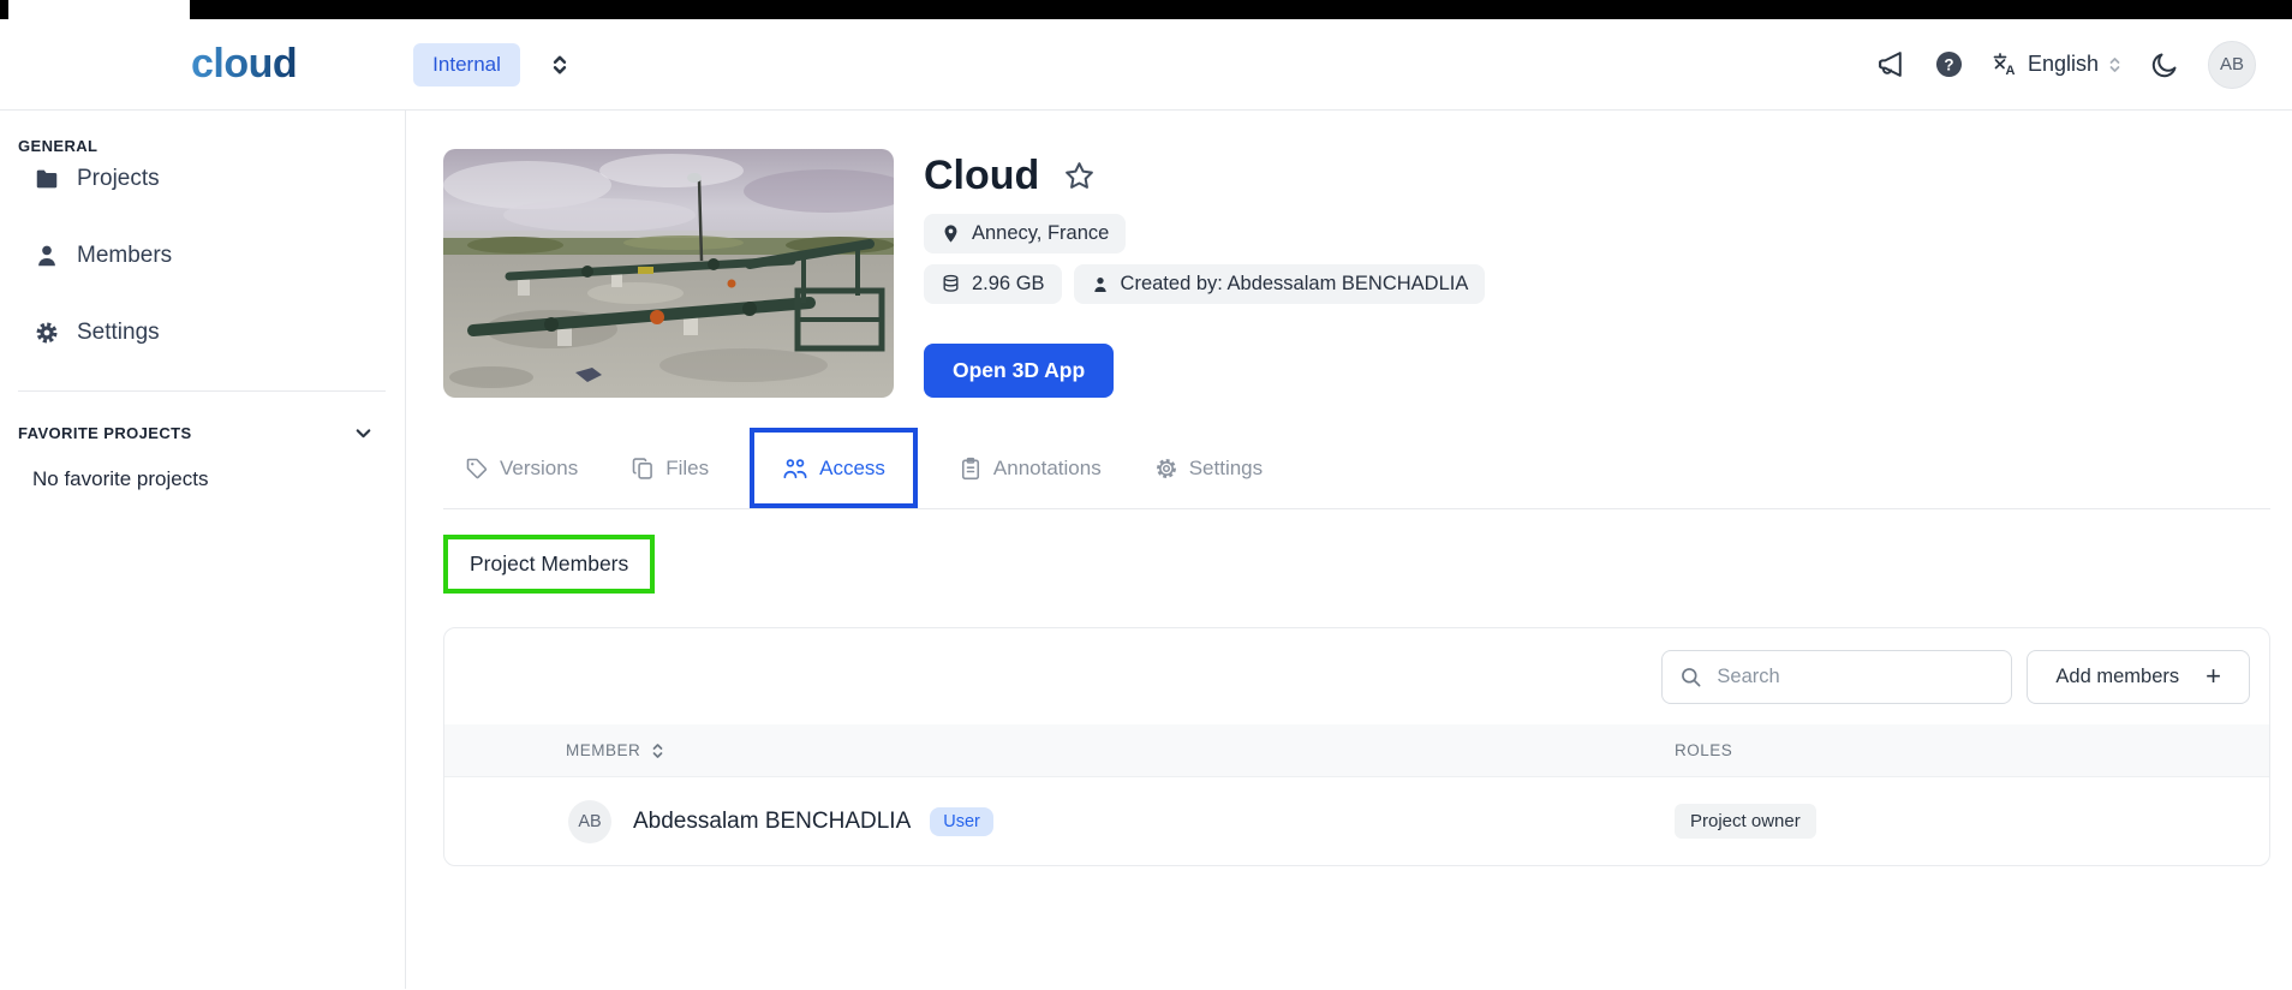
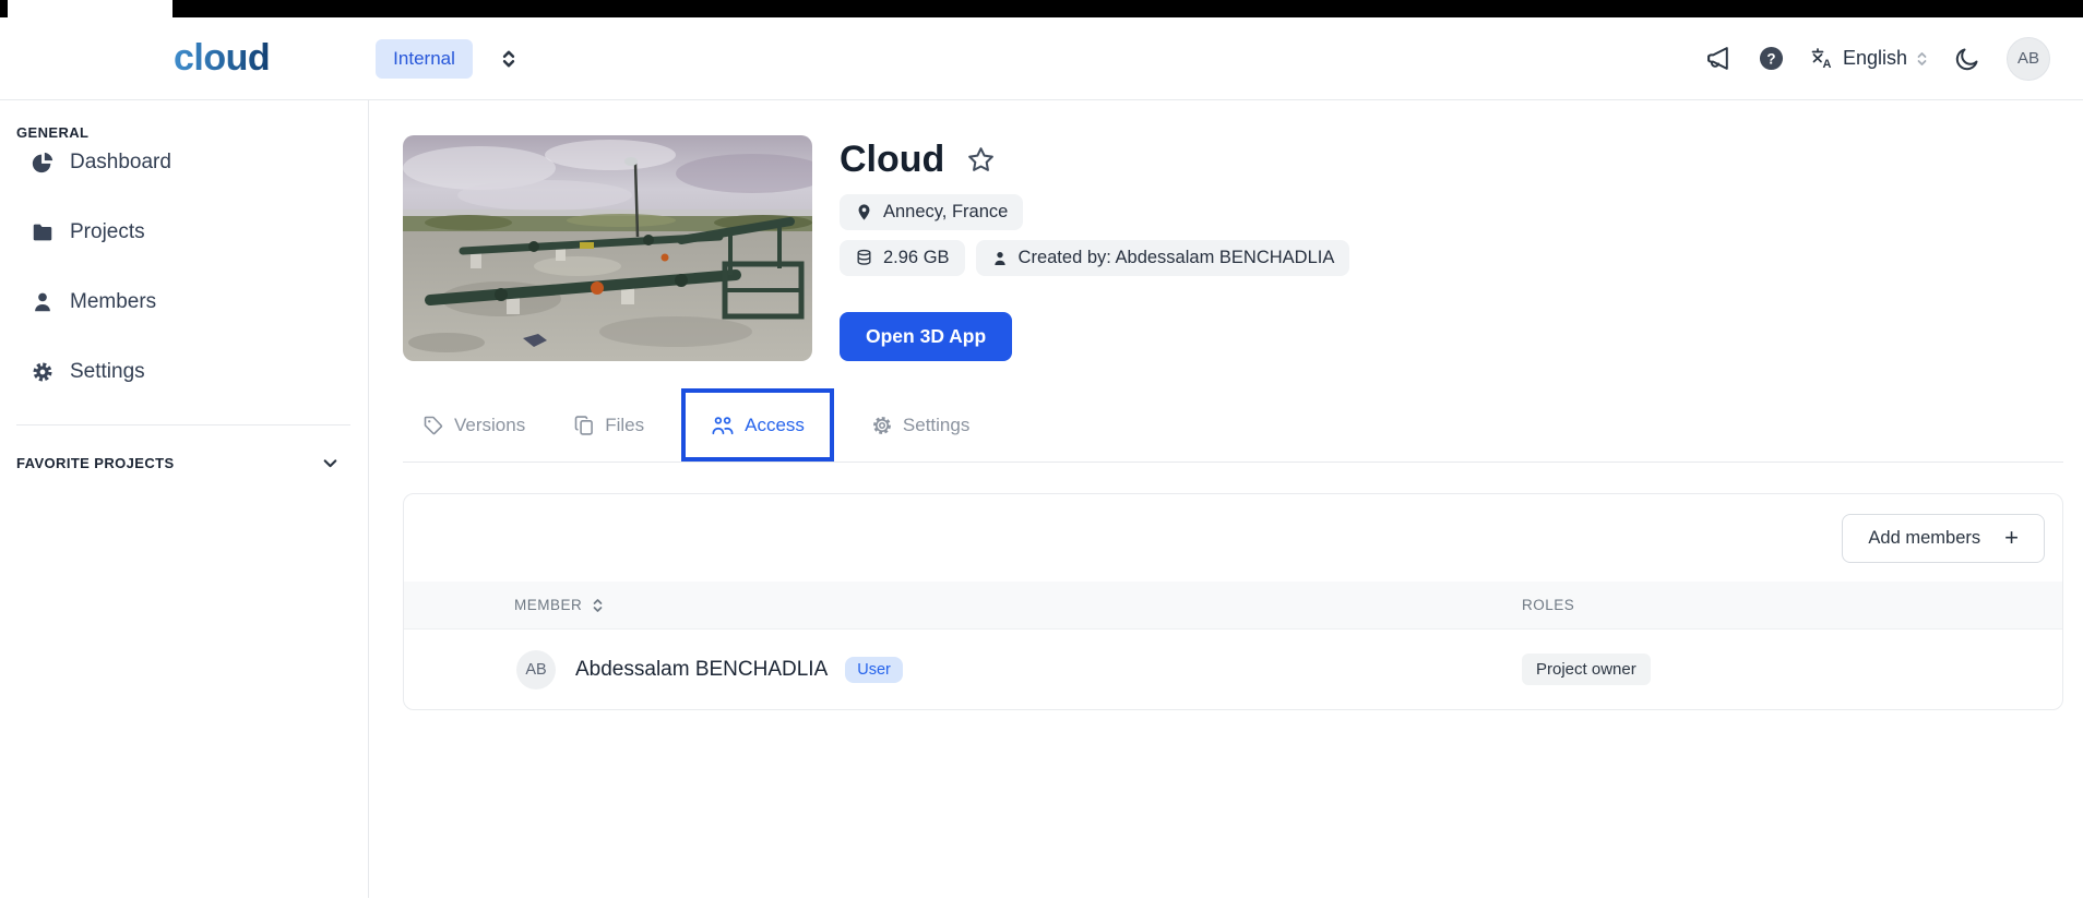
  cloud
  Internal
  ?
  A
  English
  AB
  GENERAL
+ Dashboard
  Projects
  Members
  Settings
  FAVORITE PROJECTS
- No favorite projects
  Cloud
  Annecy, France
  2.96 GB
  Created by: Abdessalam BENCHADLIA
  Open 3D App
  Versions
  Files
  Access
- Annotations
  Settings
- Project Members
- Search
  Add members
  +
  MEMBER
  ROLES
  AB
  Abdessalam BENCHADLIA
  User
  Project owner
